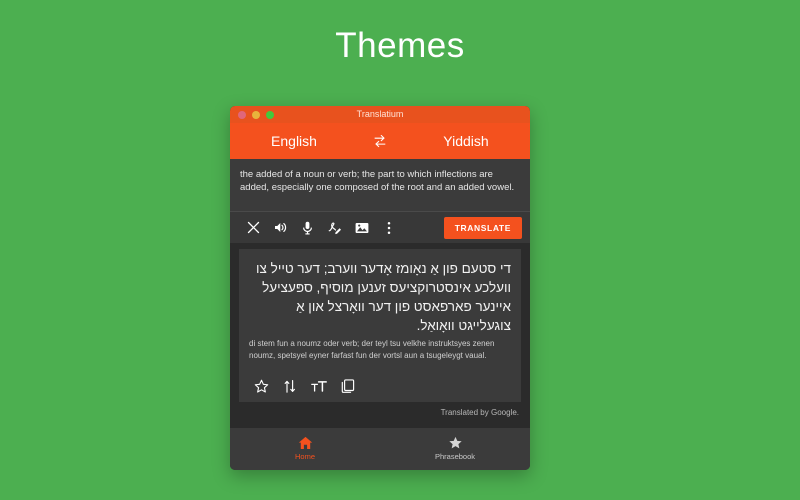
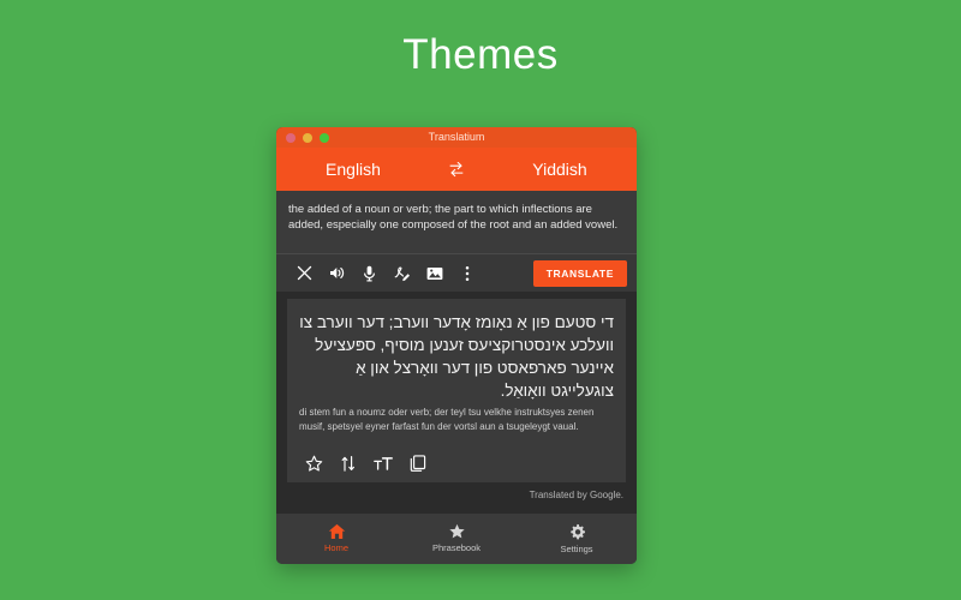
  Themes
  Translatium
  English
  Yiddish
  the added of a noun or verb; the part to which inflections are added, especially one composed of the root and an added vowel.
  TRANSLATE
- די סטעם פון אַ נאָומז אָדער ווערב; דער טייל צו וועלכע אינסטרוקציעס זענען מוסיף, ספּעציעל איינער פארפאסט פון דער וואָרצל און אַ צוגעלייגט וואָואַל.
+ די סטעם פון אַ נאָומז אָדער ווערב; דער ווערב צו וועלכע אינסטרוקציעס זענען מוסיף, ספּעציעל איינער פארפאסט פון דער וואָרצל און אַ צוגעלייגט וואָואַל.
- di stem fun a noumz oder verb; der teyl tsu velkhe instruktsyes zenen noumz, spetsyel eyner farfast fun der vortsl aun a tsugeleygt vaual.
+ di stem fun a noumz oder verb; der teyl tsu velkhe instruktsyes zenen musif, spetsyel eyner farfast fun der vortsl aun a tsugeleygt vaual.
  Translated by Google.
  Home
  Phrasebook
+ Settings
